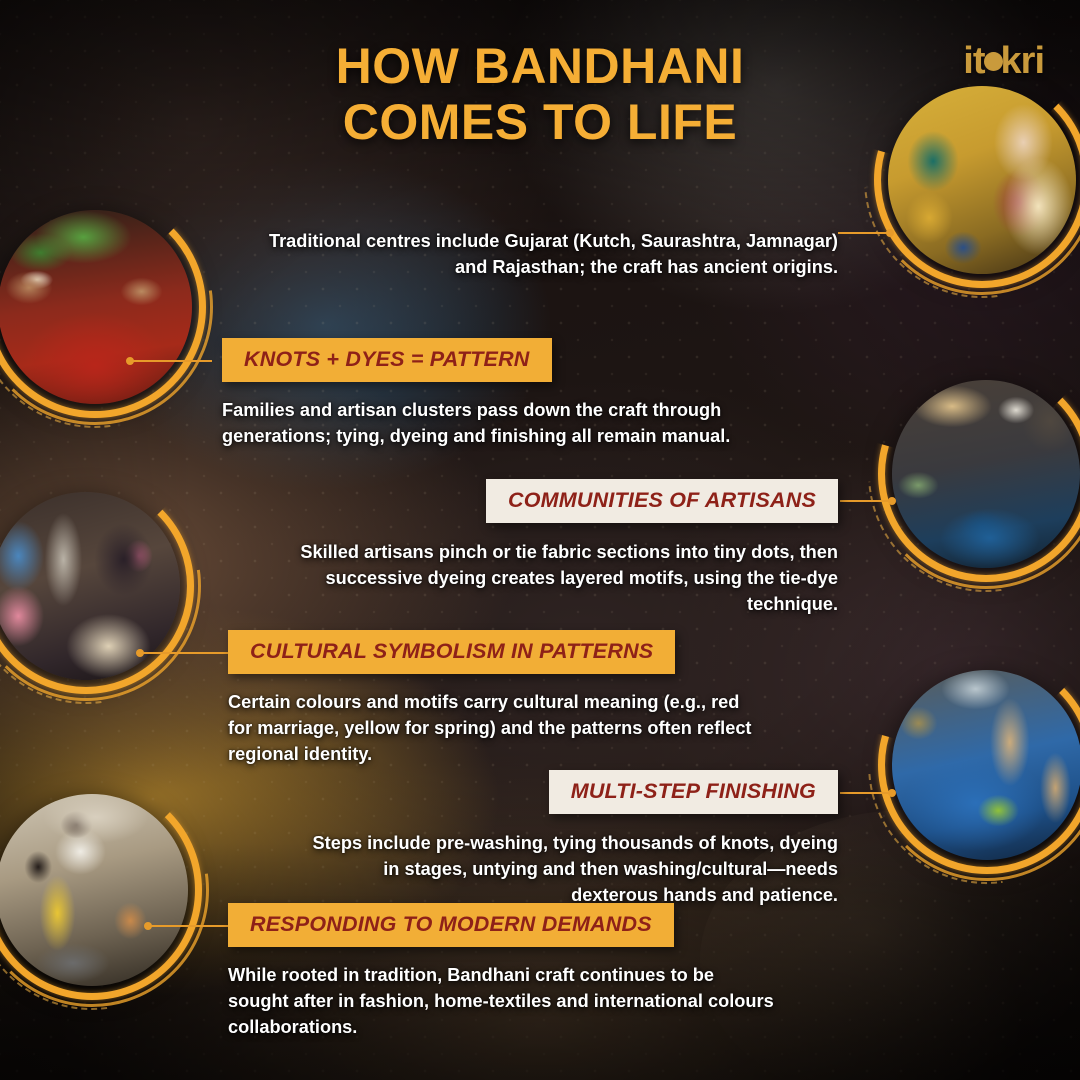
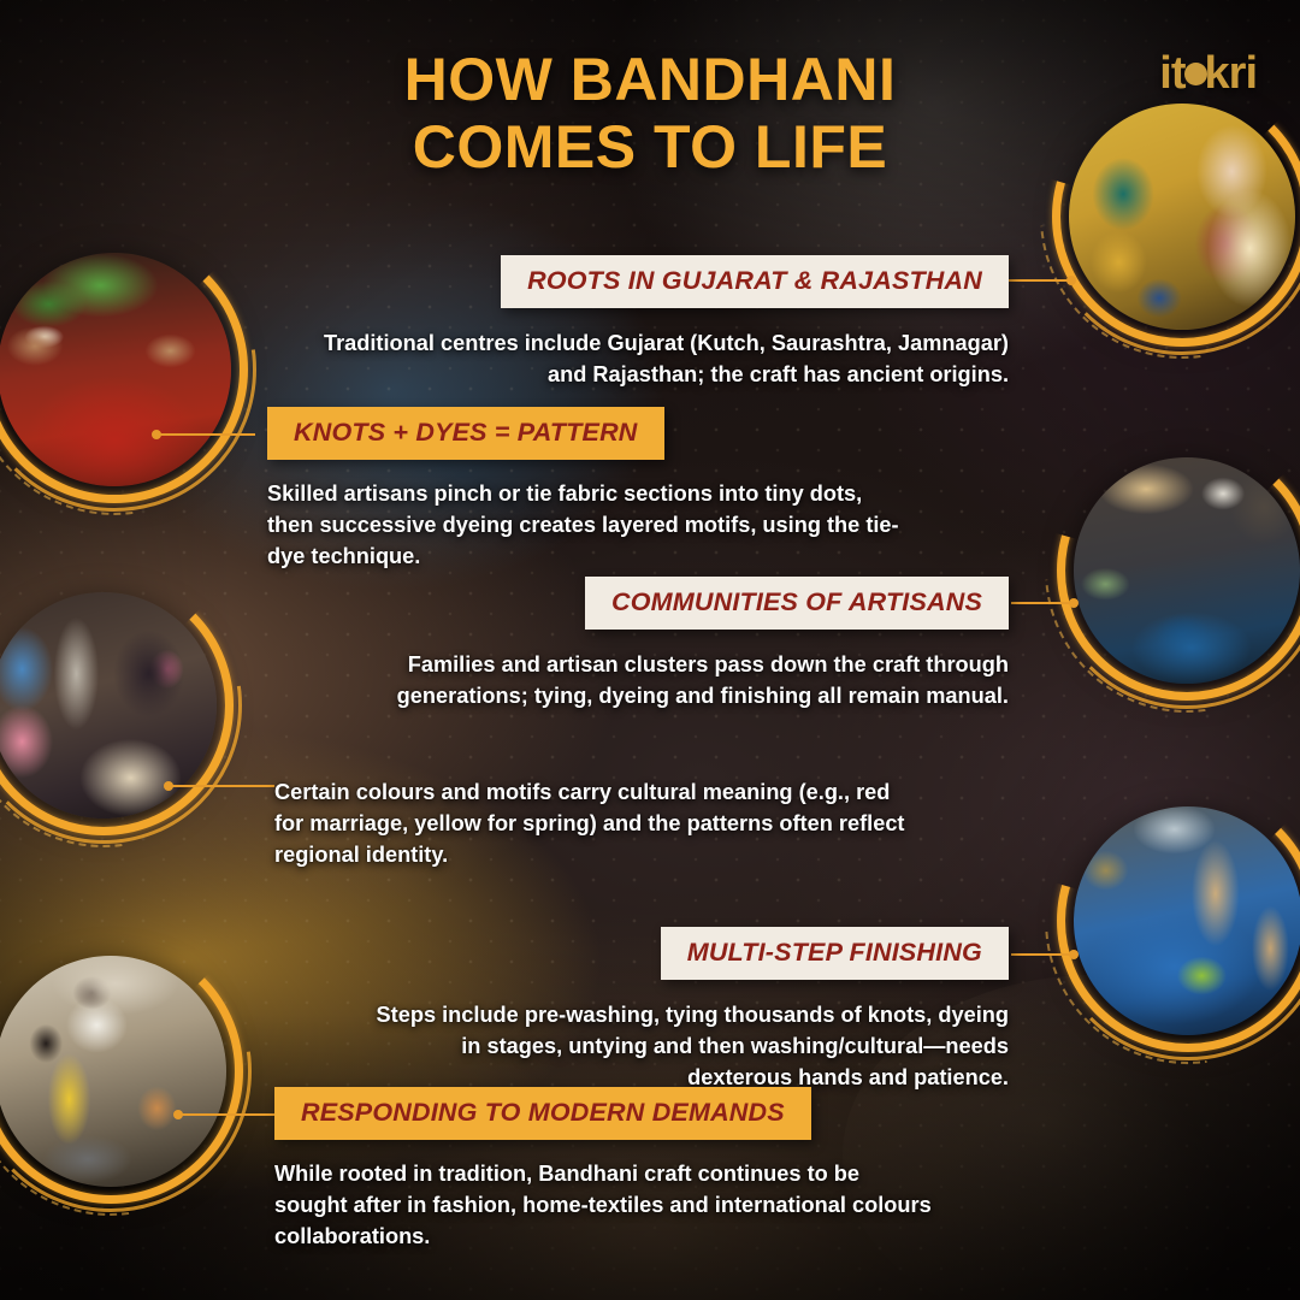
  HOW BANDHANI
  COMES TO LIFE
  it
  kri
+ ROOTS IN GUJARAT & RAJASTHAN
  Traditional centres include Gujarat (Kutch, Saurashtra, Jamnagar) and Rajasthan; the craft has ancient origins.
  KNOTS + DYES = PATTERN
- Families and artisan clusters pass down the craft through generations; tying, dyeing and finishing all remain manual.
+ Skilled artisans pinch or tie fabric sections into tiny dots, then successive dyeing creates layered motifs, using the tie-dye technique.
  COMMUNITIES OF ARTISANS
- Skilled artisans pinch or tie fabric sections into tiny dots, then successive dyeing creates layered motifs, using the tie-dye technique.
+ Families and artisan clusters pass down the craft through generations; tying, dyeing and finishing all remain manual.
- CULTURAL SYMBOLISM IN PATTERNS
  Certain colours and motifs carry cultural meaning (e.g., red for marriage, yellow for spring) and the patterns often reflect regional identity.
  MULTI-STEP FINISHING
  Steps include pre-washing, tying thousands of knots, dyeing in stages, untying and then washing/cultural—needs dexterous hands and patience.
  RESPONDING TO MODERN DEMANDS
  While rooted in tradition, Bandhani craft continues to be sought after in fashion, home-textiles and international colours collaborations.
